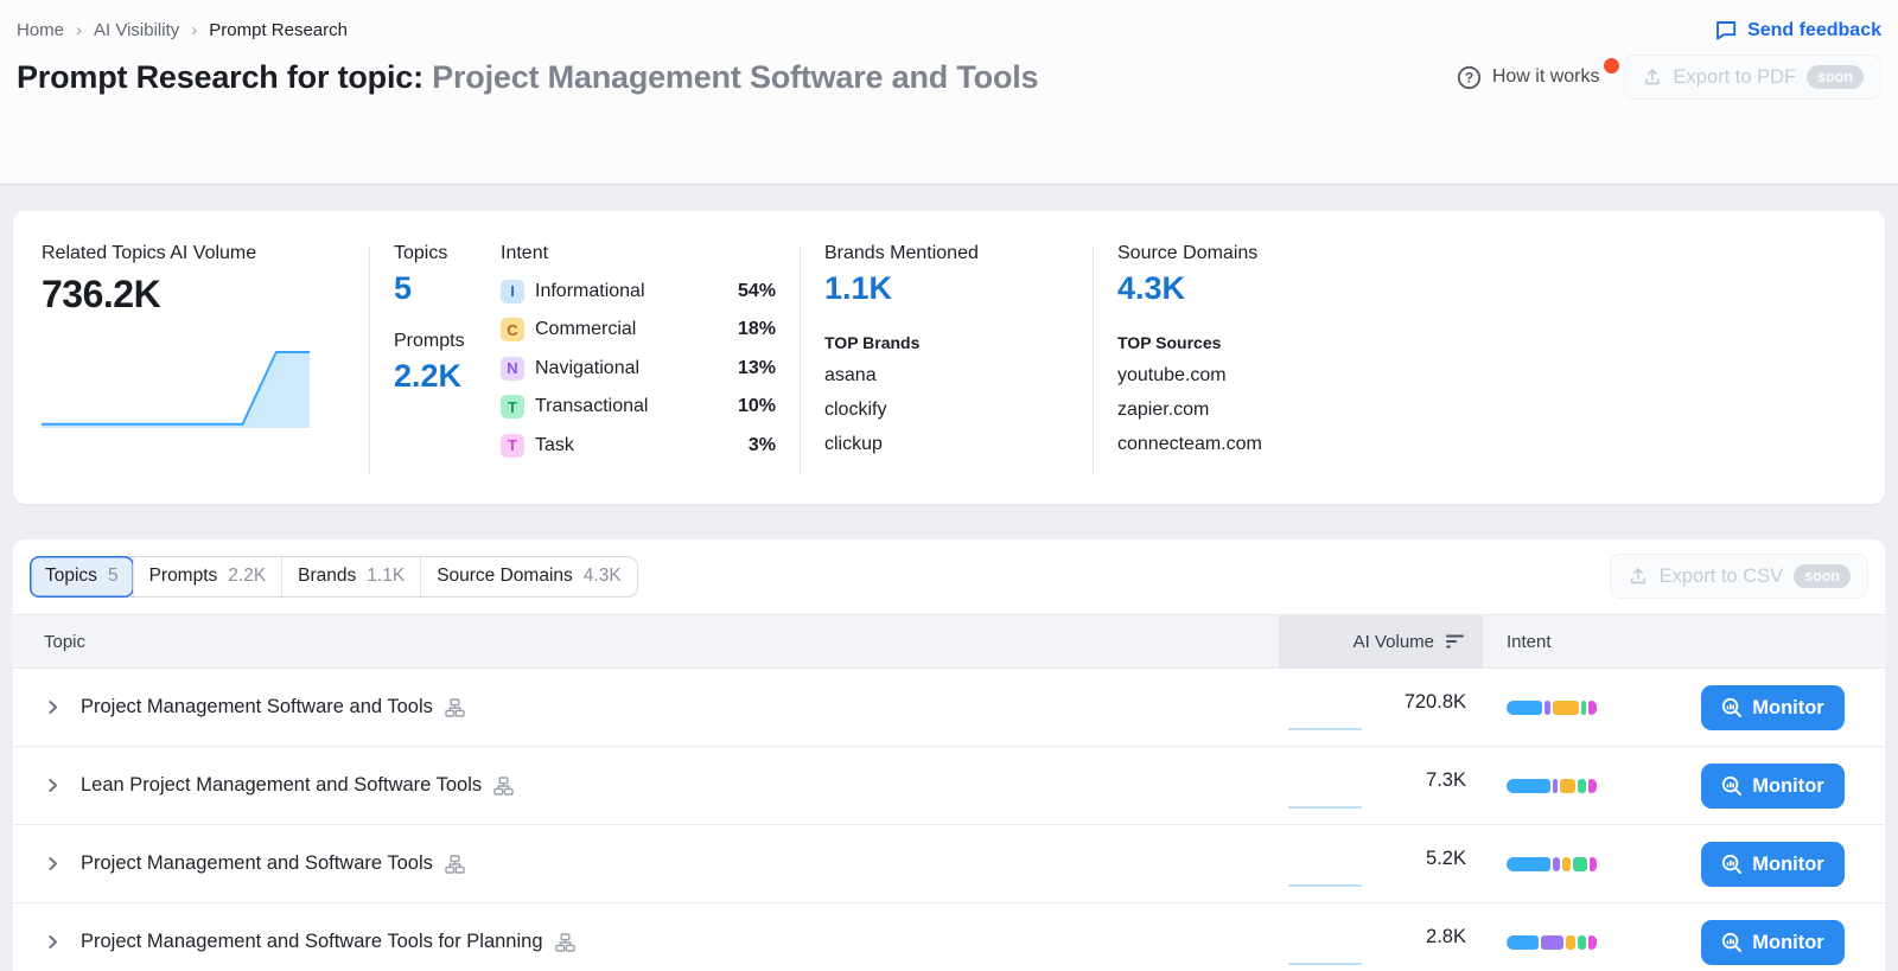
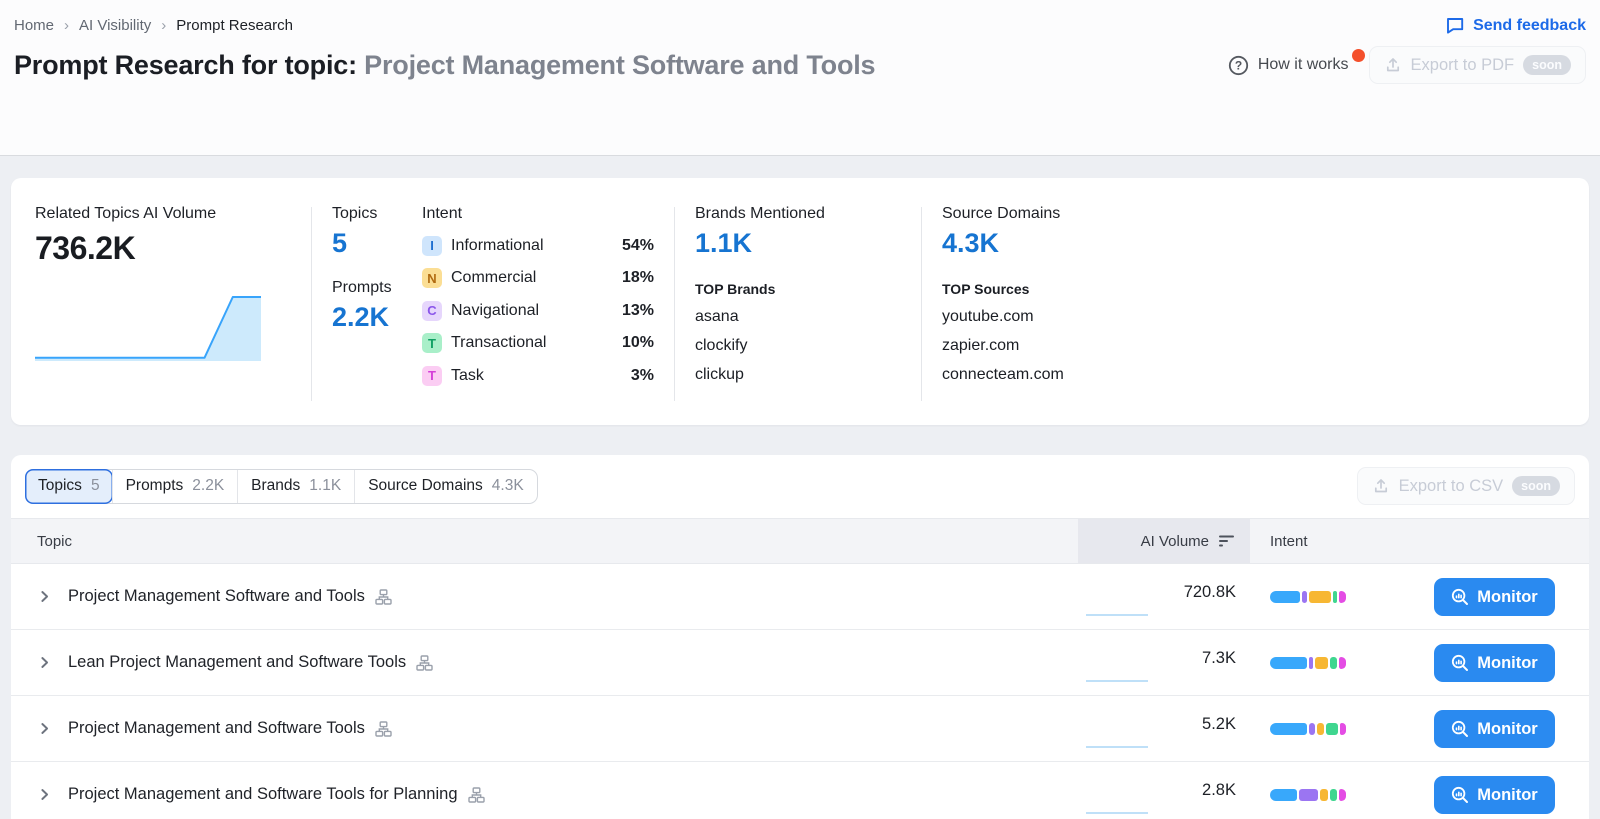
  Home
  ›
  AI Visibility
  ›
  Prompt Research
  Send feedback
  Prompt Research for topic: Project Management Software and Tools
  ?
  How it works
  Export to PDF
  soon
  Related Topics AI Volume
  736.2K
  Topics
  5
  Prompts
  2.2K
  Intent
  I
  Informational
  54%
- C
+ N
  Commercial
  18%
- N
+ C
  Navigational
  13%
  T
  Transactional
  10%
  T
  Task
  3%
  Brands Mentioned
  1.1K
  TOP Brands
  asana
  clockify
  clickup
  Source Domains
  4.3K
  TOP Sources
  youtube.com
  zapier.com
  connecteam.com
  Topics
  5
  Prompts
  2.2K
  Brands
  1.1K
  Source Domains
  4.3K
  Export to CSV
  soon
  Topic
  AI Volume
  Intent
  Project Management Software and Tools
  720.8K
  Monitor
  Lean Project Management and Software Tools
  7.3K
  Monitor
  Project Management and Software Tools
  5.2K
  Monitor
  Project Management and Software Tools for Planning
  2.8K
  Monitor
